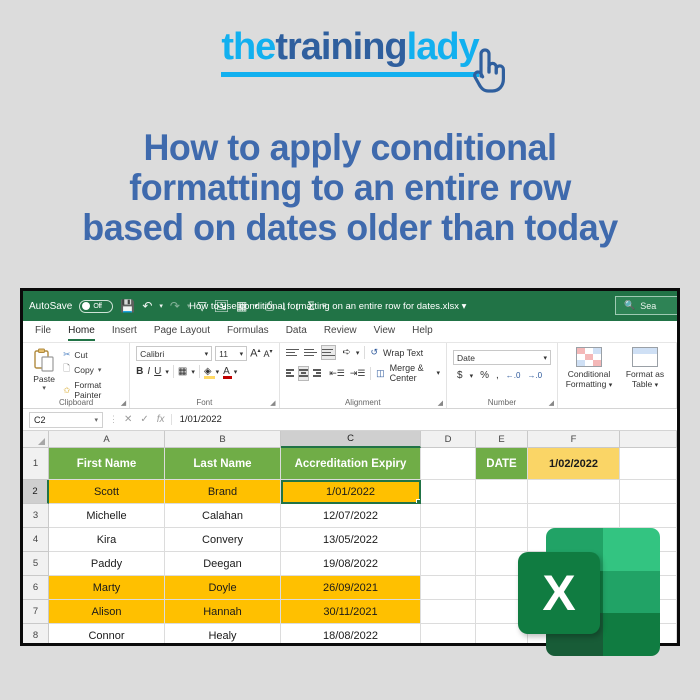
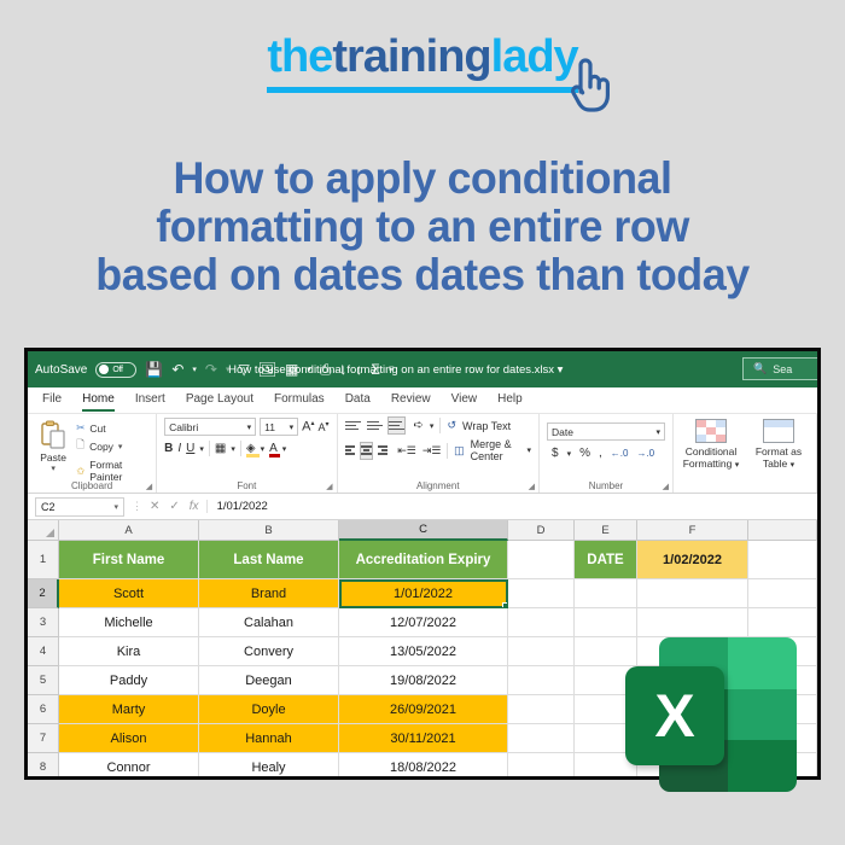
  thetraininglady
  How to apply conditional
  formatting to an entire row
- based on dates older than today
+ based on dates dates than today
  AutoSave
  💾
  ↶
  ↷
  ▽
  🖼
  ▦
  ⎙
  ↓
  ↓
  Σ
  ≡
  How to use conditional formatting on an entire row for dates.xlsx ▾
  🔍
  Sea
  File
  Home
  Insert
  Page Layout
  Formulas
  Data
  Review
  View
  Help
  Paste
  ✂
  Cut
  🗋
  Copy
  ✩
  Format Painter
  Clipboard
  Calibri
  11
  B
  I
  U
  ▦
  ◈
  A
  Font
  ➪
  ↺
  Wrap Text
  ⇤☰
  ⇥☰
  ◫
  Merge & Center
  Alignment
  Date
  $
  %
  ,
  ←.0
  →.0
  Number
  Conditional Formatting
  Format as Table
  C2
  ⋮
  ✕
  ✓
  fx
  1/01/2022
  A
  B
  C
  D
  E
  F
  1
  First Name
  Last Name
  Accreditation Expiry
  DATE
  1/02/2022
  2
  Scott
  Brand
  1/01/2022
  3
  Michelle
  Calahan
  12/07/2022
  4
  Kira
  Convery
  13/05/2022
  5
  Paddy
  Deegan
  19/08/2022
  6
  Marty
  Doyle
  26/09/2021
  7
  Alison
  Hannah
  30/11/2021
  8
  Connor
  Healy
  18/08/2022
  X
